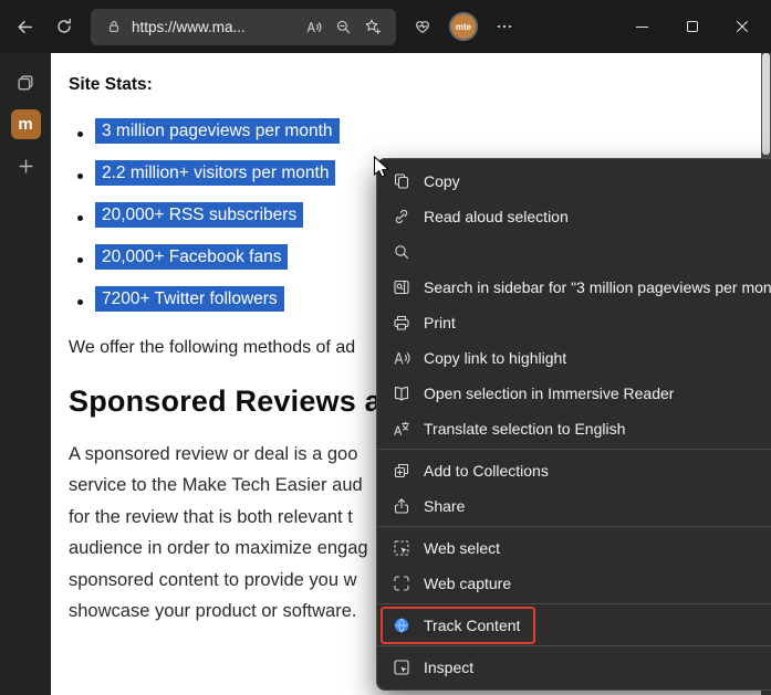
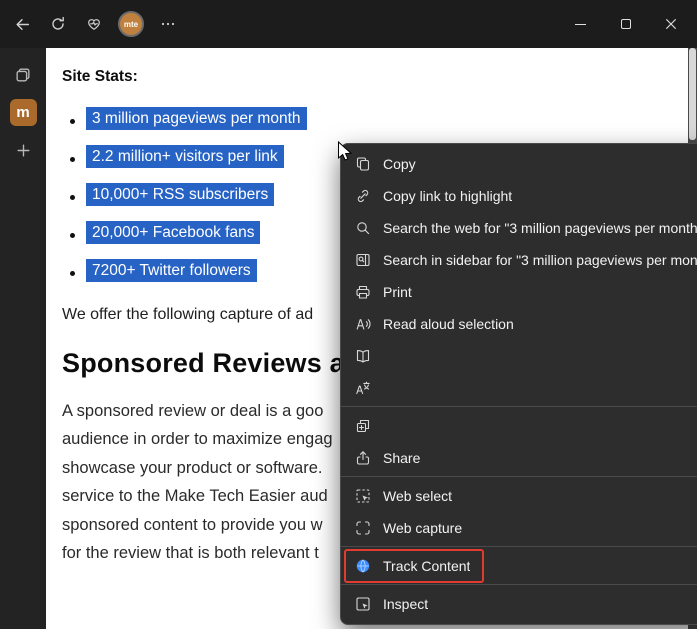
- https://www.ma...
  mte
  m
  Site Stats:
  3 million pageviews per month
- 2.2 million+ visitors per month
+ 2.2 million+ visitors per link
- 20,000+ RSS subscribers
+ 10,000+ RSS subscribers
  20,000+ Facebook fans
  7200+ Twitter followers
- We offer the following methods of ad
+ We offer the following capture of ad
  Sponsored Reviews a
  A sponsored review or deal is a goo
- service to the Make Tech Easier aud
+ audience in order to maximize engag
- for the review that is both relevant t
+ showcase your product or software.
- audience in order to maximize engag
+ service to the Make Tech Easier aud
  sponsored content to provide you w
- showcase your product or software.
+ for the review that is both relevant t
  Copy
- Read aloud selection
+ Copy link to highlight
+ Search the web for "3 million pageviews per month
  Search in sidebar for "3 million pageviews per mon
  Print
- Copy link to highlight
+ Read aloud selection
- Open selection in Immersive Reader
- Translate selection to English
- Add to Collections
  Share
  Web select
  Web capture
  Track Content
  Inspect
